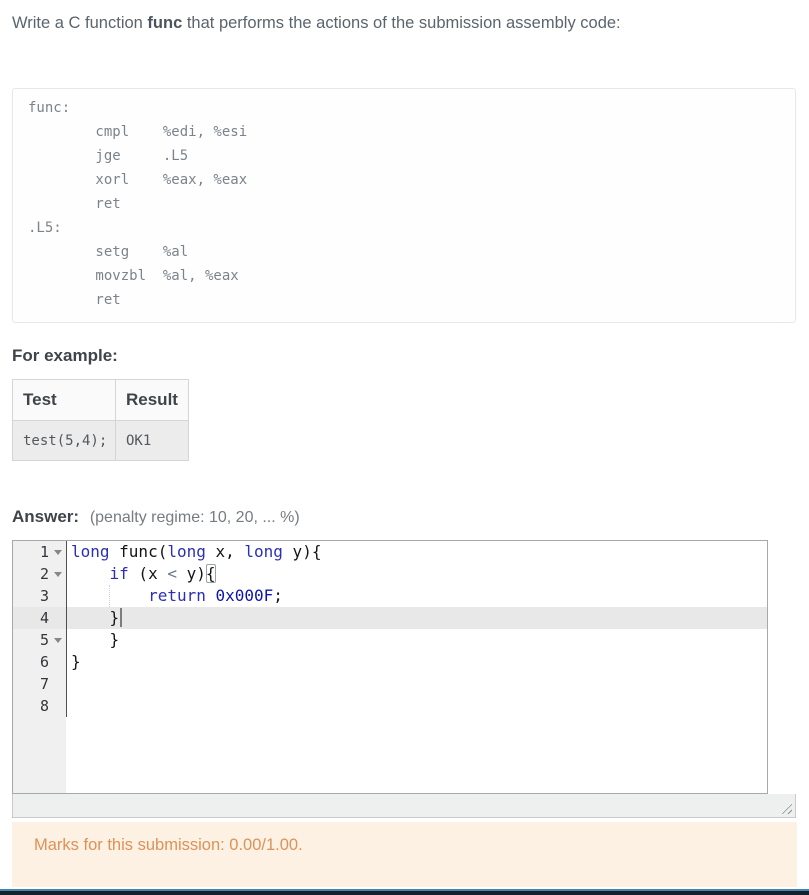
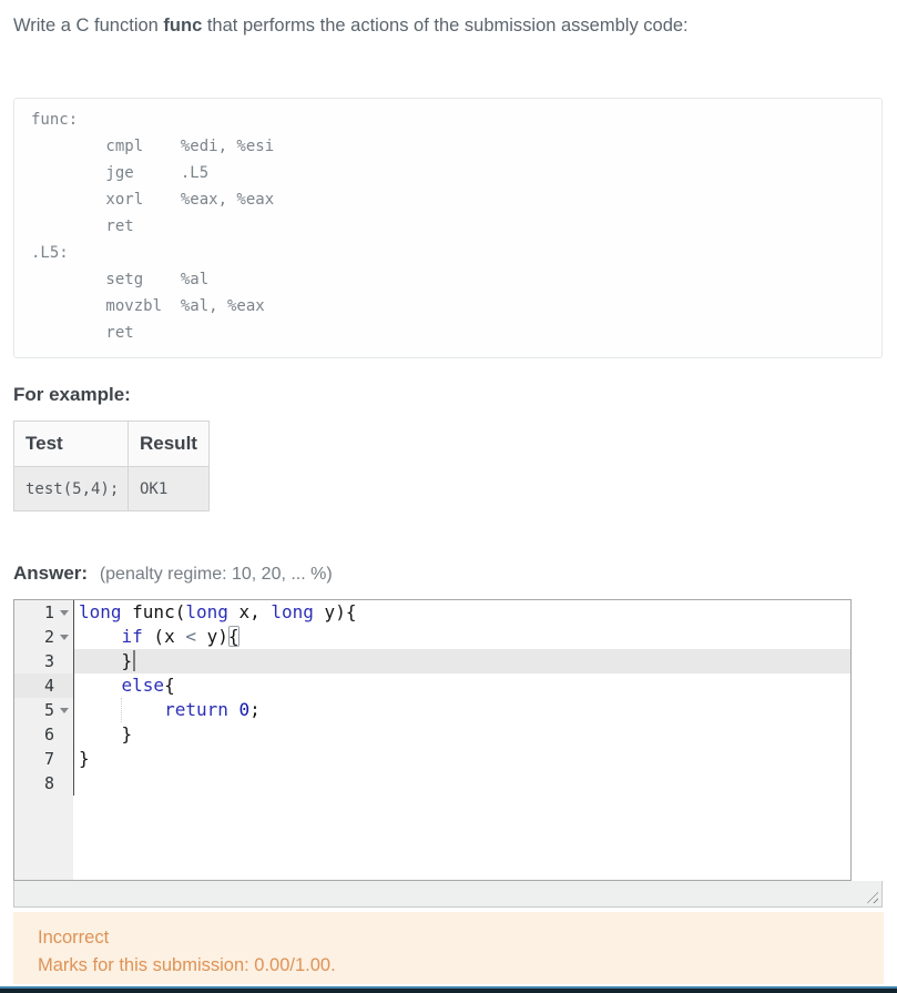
  Write a C function func that performs the actions of the submission assembly code:
  func:
  cmpl %edi, %esi
  jge .L5
  xorl %eax, %eax
  ret
  .L5:
  setg %al
  movzbl %al, %eax
  ret
  For example:
  Test	Result
  test(5,4);	OK1
  Answer: (penalty regime: 10, 20, ... %)
  1
  2
  3
  4
  5
  6
  7
  8
  long func(long x, long y){
  if (x < y){
- return 0x000F;
  }
+ else{
+ return 0;
  }
  }
+ Incorrect
  Marks for this submission: 0.00/1.00.
